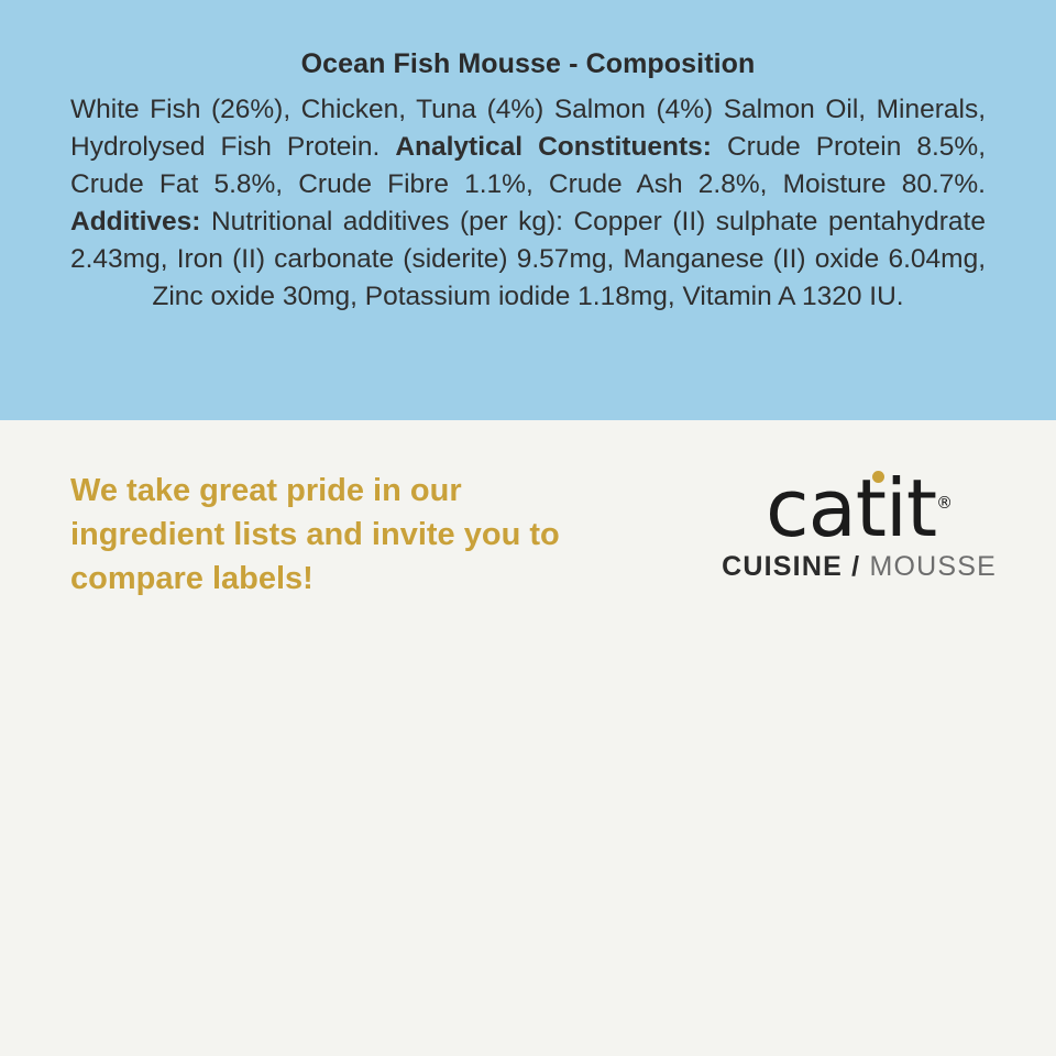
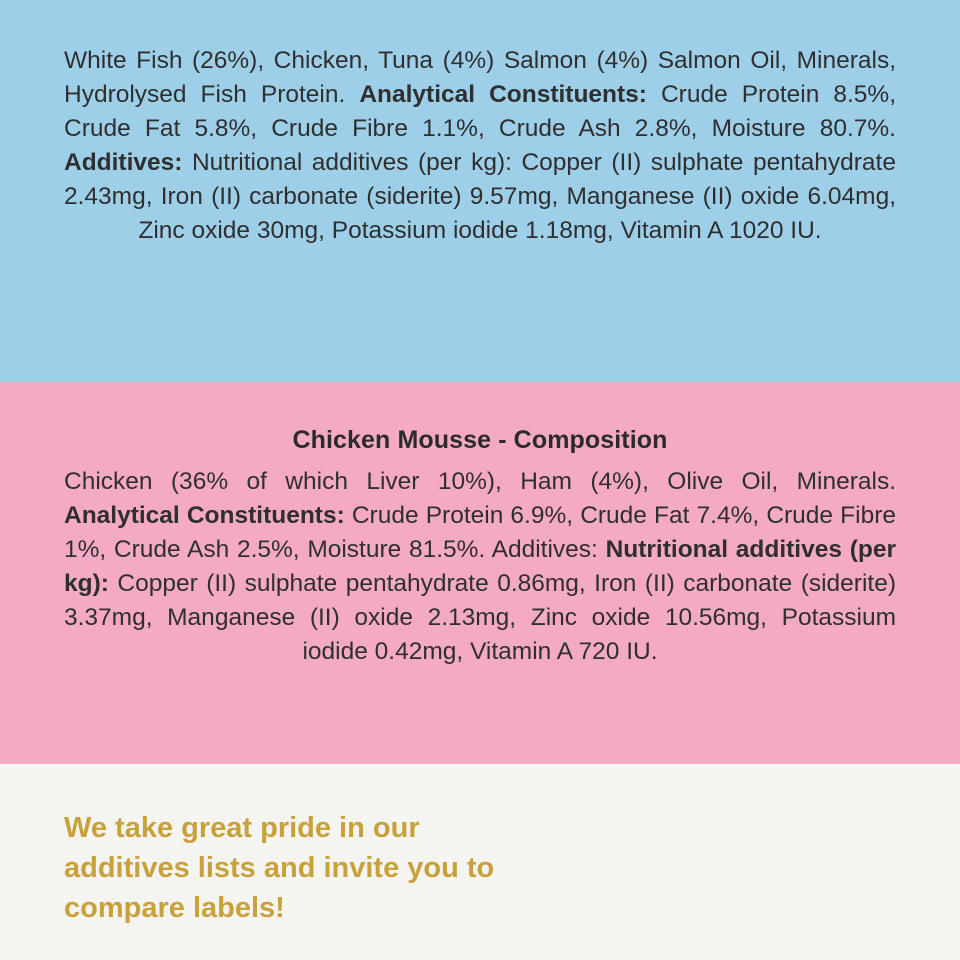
- Ocean Fish Mousse - Composition
- White Fish (26%), Chicken, Tuna (4%) Salmon (4%) Salmon Oil, Minerals, Hydrolysed Fish Protein. Analytical Constituents: Crude Protein 8.5%, Crude Fat 5.8%, Crude Fibre 1.1%, Crude Ash 2.8%, Moisture 80.7%. Additives: Nutritional additives (per kg): Copper (II) sulphate pentahydrate 2.43mg, Iron (II) carbonate (siderite) 9.57mg, Manganese (II) oxide 6.04mg, Zinc oxide 30mg, Potassium iodide 1.18mg, Vitamin A 1320 IU.
+ White Fish (26%), Chicken, Tuna (4%) Salmon (4%) Salmon Oil, Minerals, Hydrolysed Fish Protein. Analytical Constituents: Crude Protein 8.5%, Crude Fat 5.8%, Crude Fibre 1.1%, Crude Ash 2.8%, Moisture 80.7%. Additives: Nutritional additives (per kg): Copper (II) sulphate pentahydrate 2.43mg, Iron (II) carbonate (siderite) 9.57mg, Manganese (II) oxide 6.04mg, Zinc oxide 30mg, Potassium iodide 1.18mg, Vitamin A 1020 IU.
+ Chicken Mousse - Composition
+ Chicken (36% of which Liver 10%), Ham (4%), Olive Oil, Minerals. Analytical Constituents: Crude Protein 6.9%, Crude Fat 7.4%, Crude Fibre 1%, Crude Ash 2.5%, Moisture 81.5%. Additives: Nutritional additives (per kg): Copper (II) sulphate pentahydrate 0.86mg, Iron (II) carbonate (siderite) 3.37mg, Manganese (II) oxide 2.13mg, Zinc oxide 10.56mg, Potassium iodide 0.42mg, Vitamin A 720 IU.
- We take great pride in our ingredient lists and invite you to compare labels!
+ We take great pride in our additives lists and invite you to compare labels!
- catit®
- CUISINE / MOUSSE
